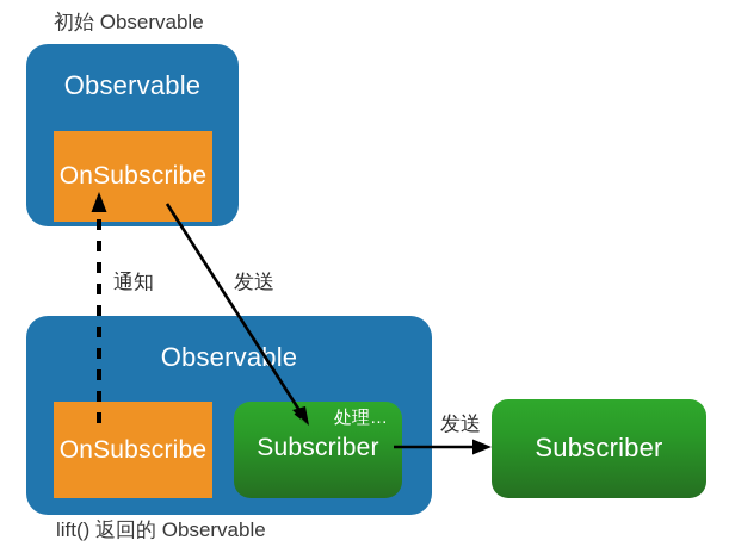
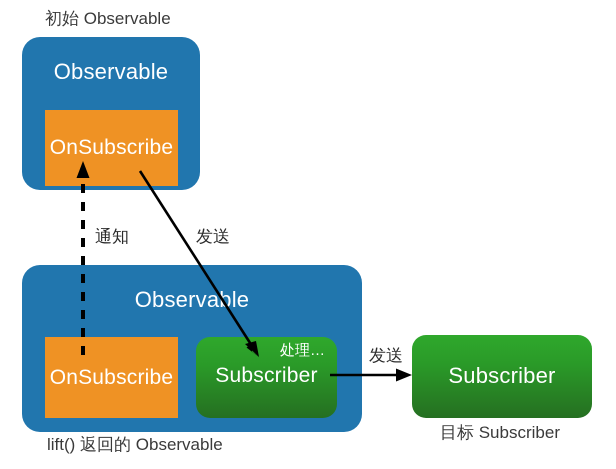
  初始 Observable
  Observable
  OnSubscribe
  Observable
  OnSubscribe
  Subscriber
  处理…
  lift() 返回的 Observable
  Subscriber
+ 目标 Subscriber
  通知
  发送
  发送
